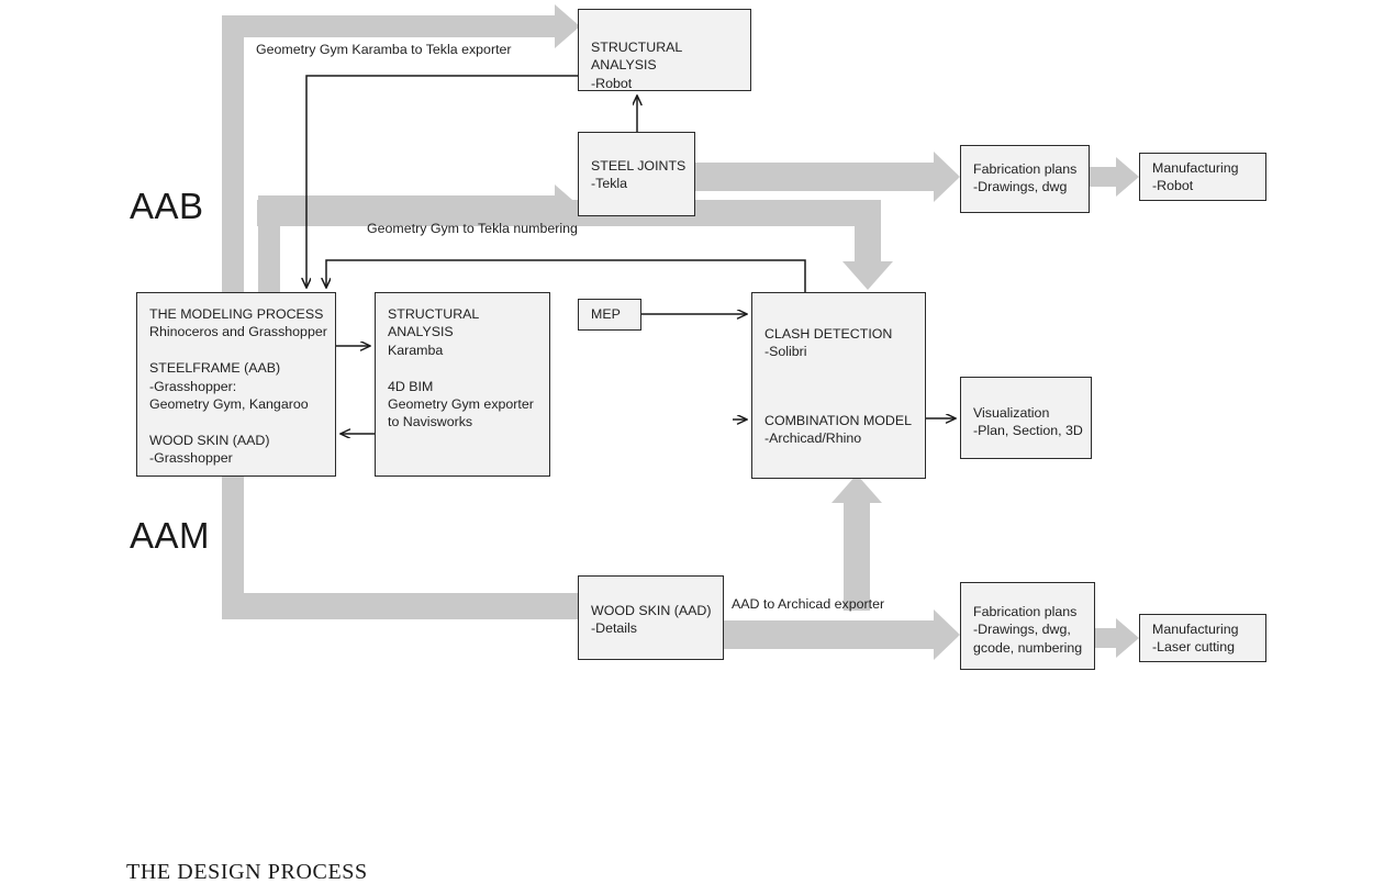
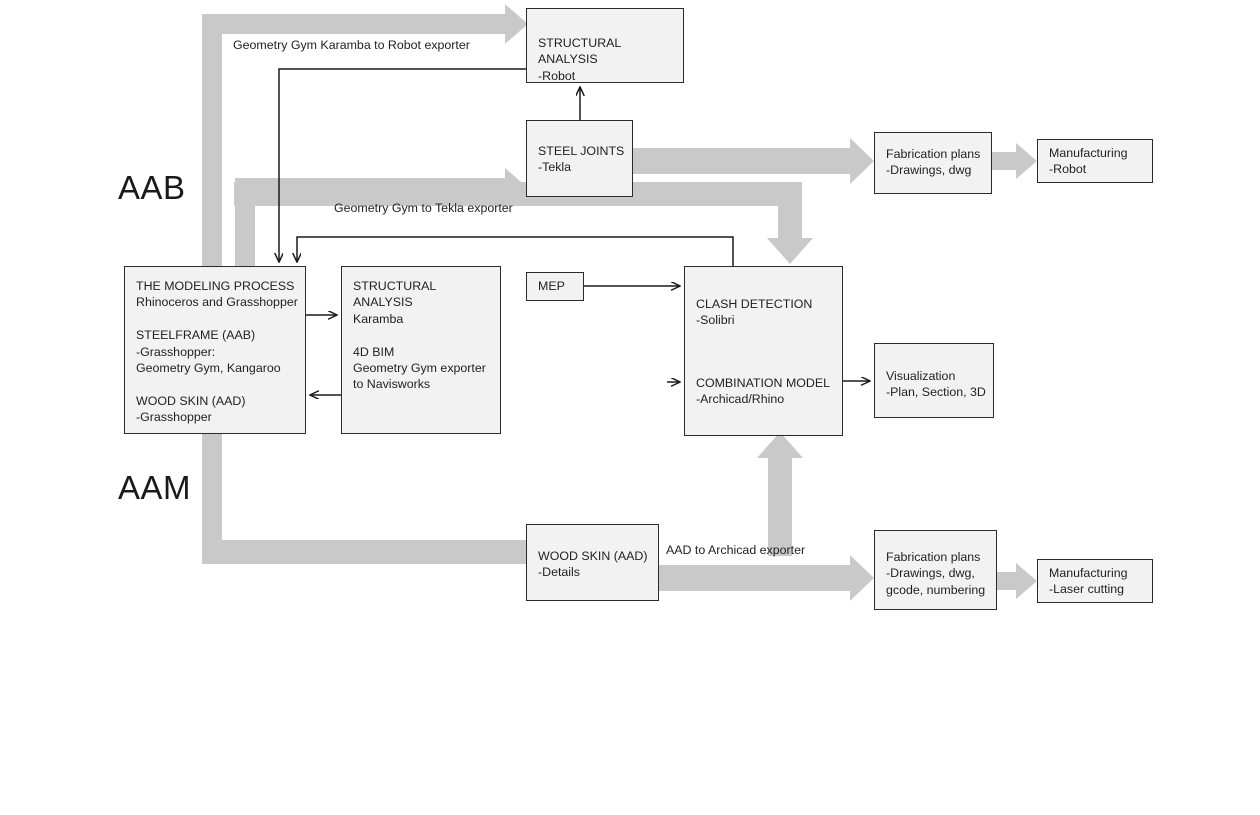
- Geometry Gym Karamba to Tekla exporter
+ Geometry Gym Karamba to Robot exporter
- Geometry Gym to Tekla numbering
+ Geometry Gym to Tekla exporter
  AAD to Archicad exporter
  STRUCTURAL ANALYSIS
  -Robot
  STEEL JOINTS
  -Tekla
  Fabrication plans
  -Drawings, dwg
  Manufacturing
  -Robot
  THE MODELING PROCESS
  Rhinoceros and Grasshopper
  STEELFRAME (AAB)
  -Grasshopper:
  Geometry Gym, Kangaroo
  WOOD SKIN (AAD)
  -Grasshopper
  STRUCTURAL ANALYSIS
  Karamba
  4D BIM
  Geometry Gym exporter
  to Navisworks
  MEP
  CLASH DETECTION
  -Solibri
  COMBINATION MODEL
  -Archicad/Rhino
  Visualization
  -Plan, Section, 3D
  WOOD SKIN (AAD)
  -Details
  Fabrication plans
  -Drawings, dwg,
  gcode, numbering
  Manufacturing
  -Laser cutting
  AAB
  AAM
- THE DESIGN PROCESS
